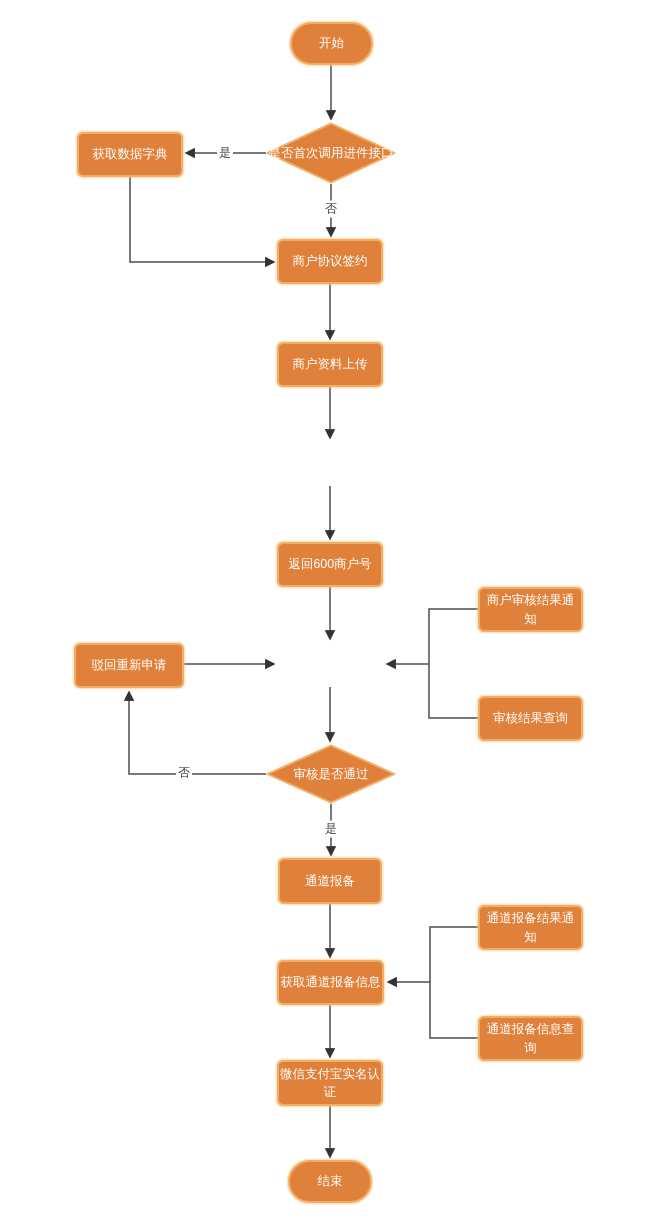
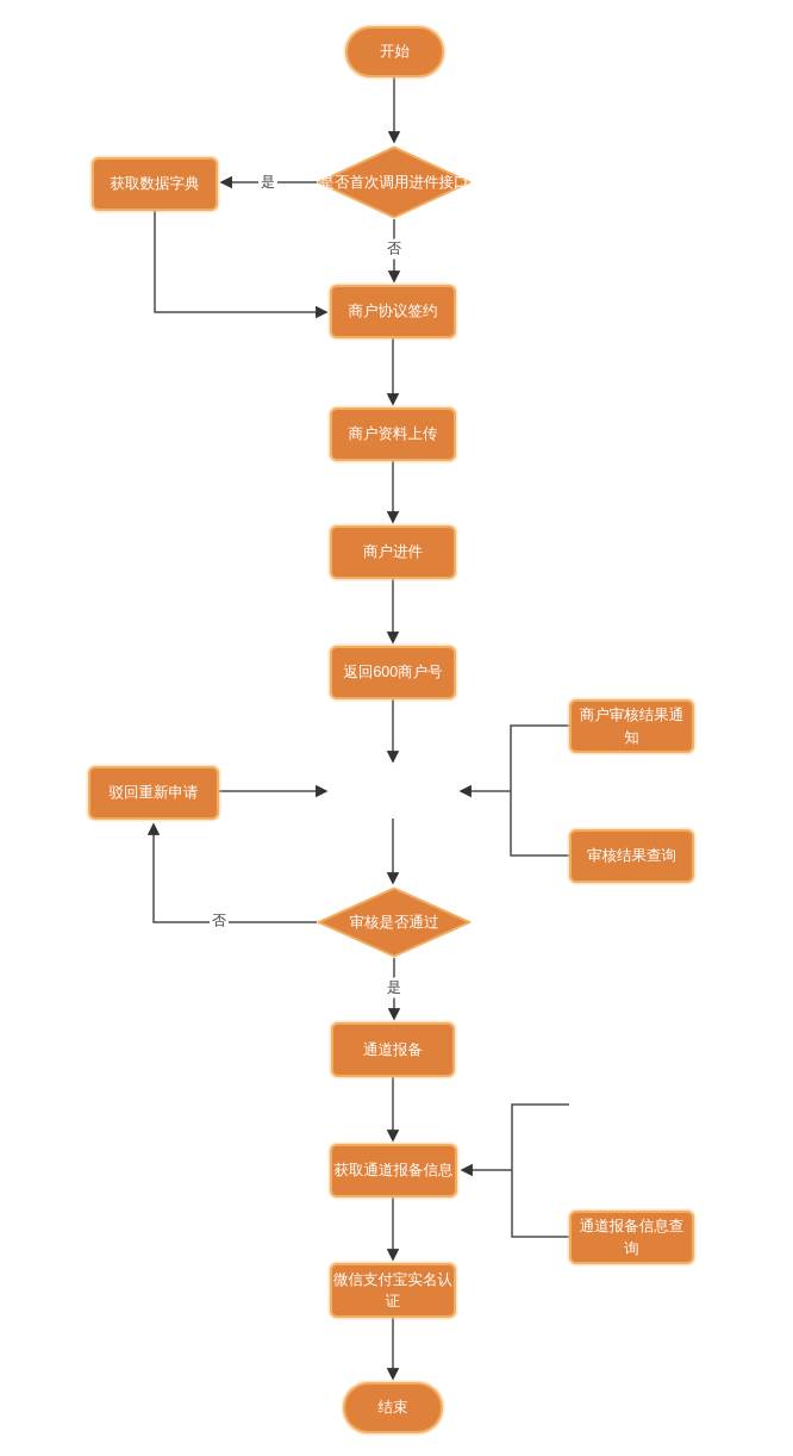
  开始
  是否首次调用进件接口
  获取数据字典
  商户协议签约
  商户资料上传
+ 商户进件
  返回600商户号
  商户审核结果通知
  审核结果查询
  驳回重新申请
  审核是否通过
  通道报备
  获取通道报备信息
- 通道报备结果通知
  通道报备信息查询
  微信支付宝实名认证
  结束
  是
  否
  否
  是
